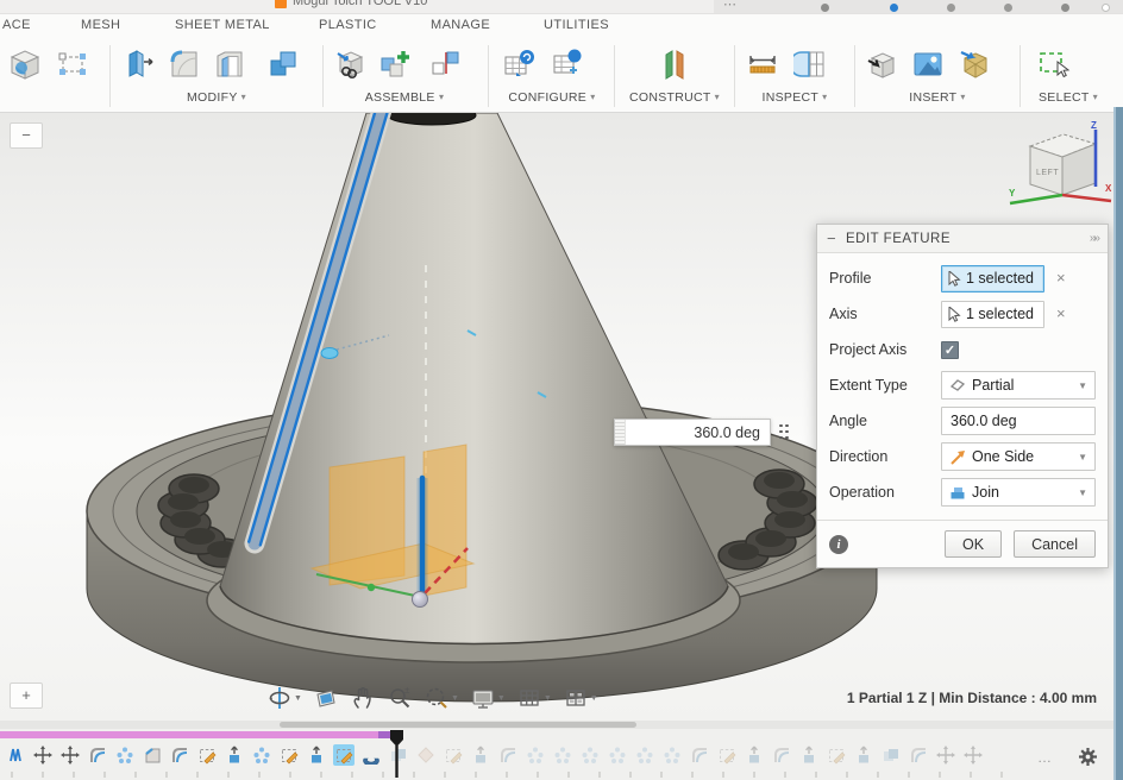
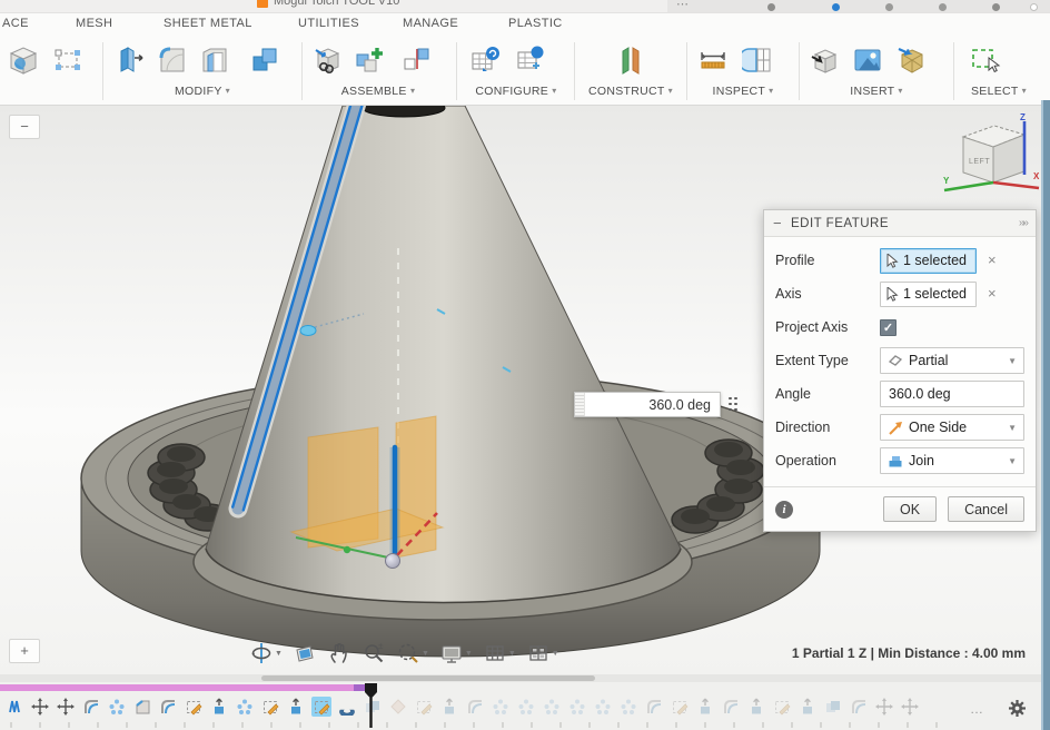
  Mogul Tolch TOOL V10
  ⋯
  ACE
  MESH
  SHEET METAL
- PLASTIC
+ UTILITIES
  MANAGE
- UTILITIES
+ PLASTIC
  MODIFY ▾
  ASSEMBLE ▾
  CONFIGURE ▾
  CONSTRUCT ▾
  INSPECT ▾
  INSERT ▾
  SELECT ▾
  Z
  X
  Y
  −
  +
  360.0 deg
  1 Partial 1 Z | Min Distance : 4.00 mm
  −
  EDIT FEATURE
  »»
  Profile
  1 selected
  ×
  Axis
  1 selected
  ×
  Project Axis
  ✓
  Extent Type
  Partial
  ▼
  Angle
  360.0 deg
  Direction
  One Side
  ▼
  Operation
  Join
  ▼
  i
  OK
  Cancel
  …
